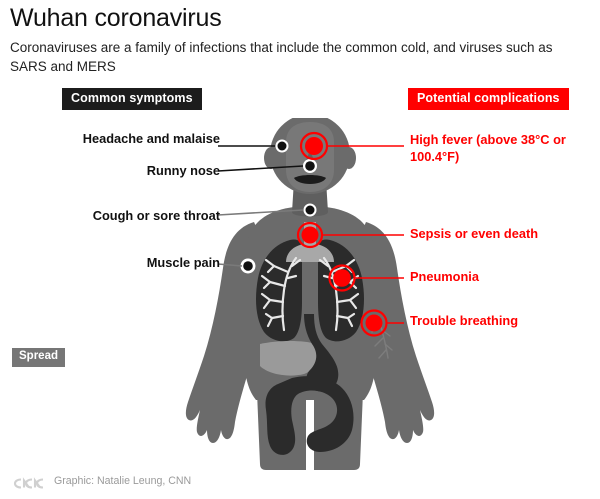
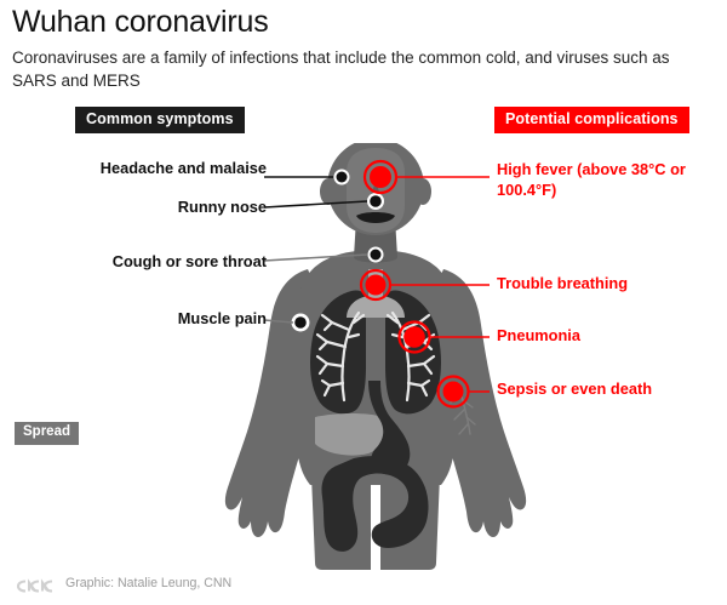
  Wuhan coronavirus
  Coronaviruses are a family of infections that include the common cold, and viruses such as SARS and MERS
  Common symptoms
  Potential complications
  Headache and malaise
  Runny nose
  Cough or sore throat
  Muscle pain
  High fever (above 38°C or 100.4°F)
- Sepsis or even death
+ Trouble breathing
  Pneumonia
- Trouble breathing
+ Sepsis or even death
  Spread
  Graphic: Natalie Leung, CNN
